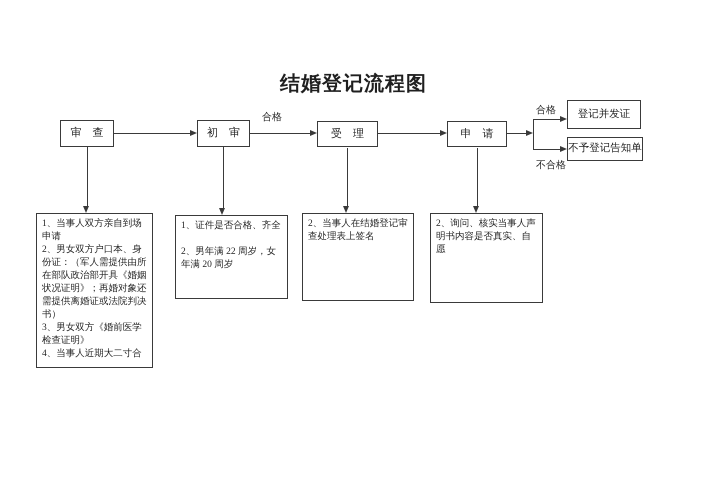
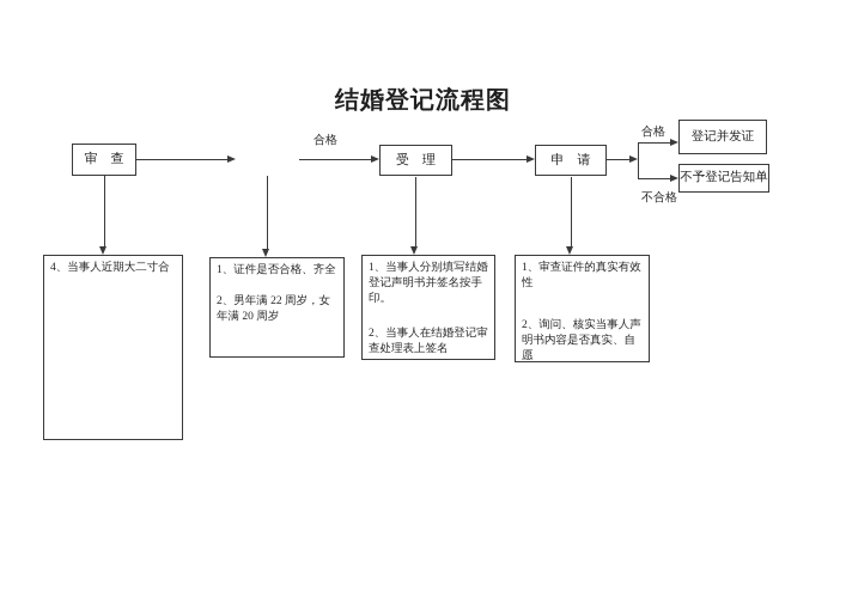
  结婚登记流程图
  审 查
- 初 审
  受 理
  申 请
  登记并发证
  不予登记告知单
  合格
  合格
  不合格
- 1、当事人双方亲自到场申请
- 2、男女双方户口本、身份证：（军人需提供由所在部队政治部开具《婚姻状况证明》；再婚对象还需提供离婚证或法院判决书）
- 3、男女双方《婚前医学检查证明》
  4、当事人近期大二寸合
  1、证件是否合格、齐全
  2、男年满 22 周岁，女年满 20 周岁
+ 1、当事人分别填写结婚登记声明书并签名按手印。
  2、当事人在结婚登记审查处理表上签名
+ 1、审查证件的真实有效性
  2、询问、核实当事人声明书内容是否真实、自愿
